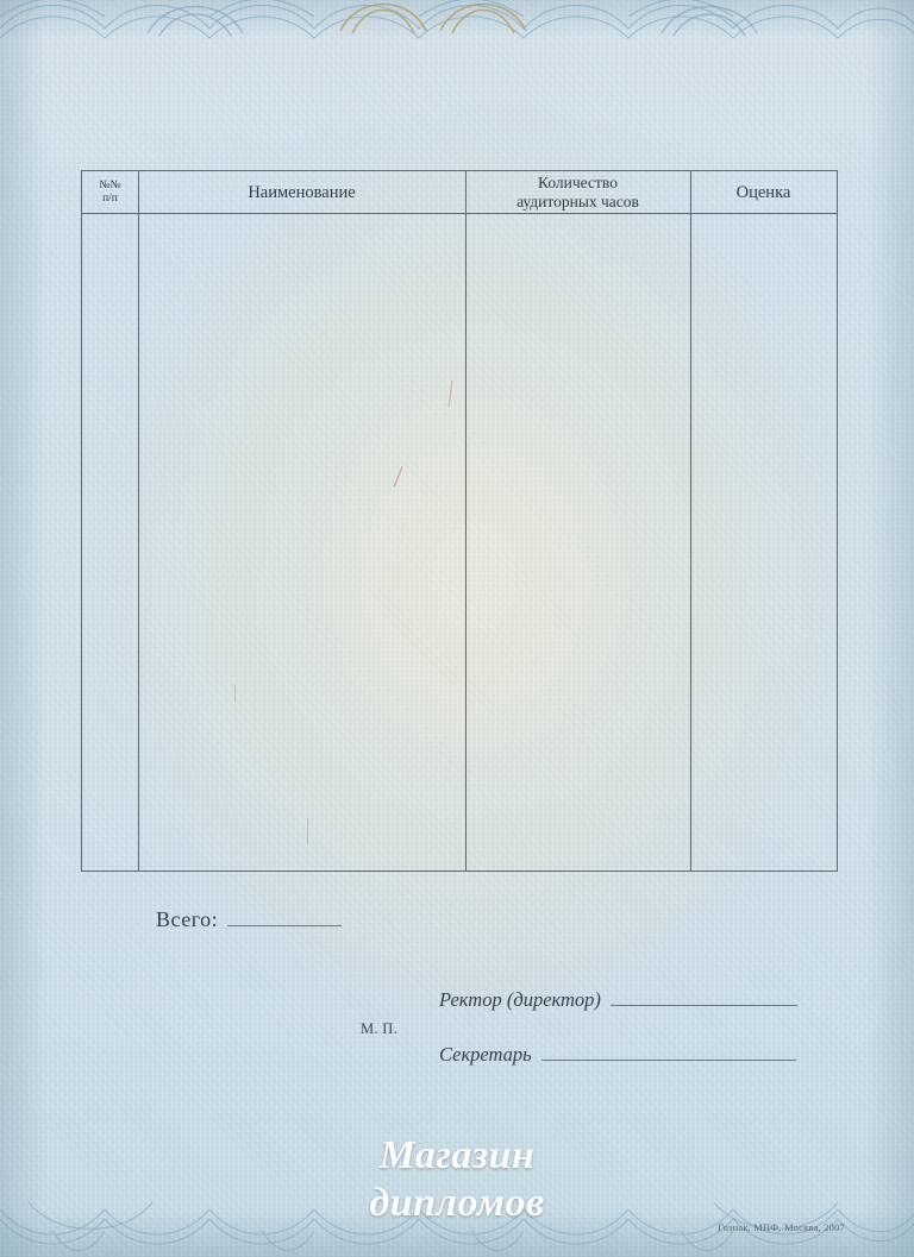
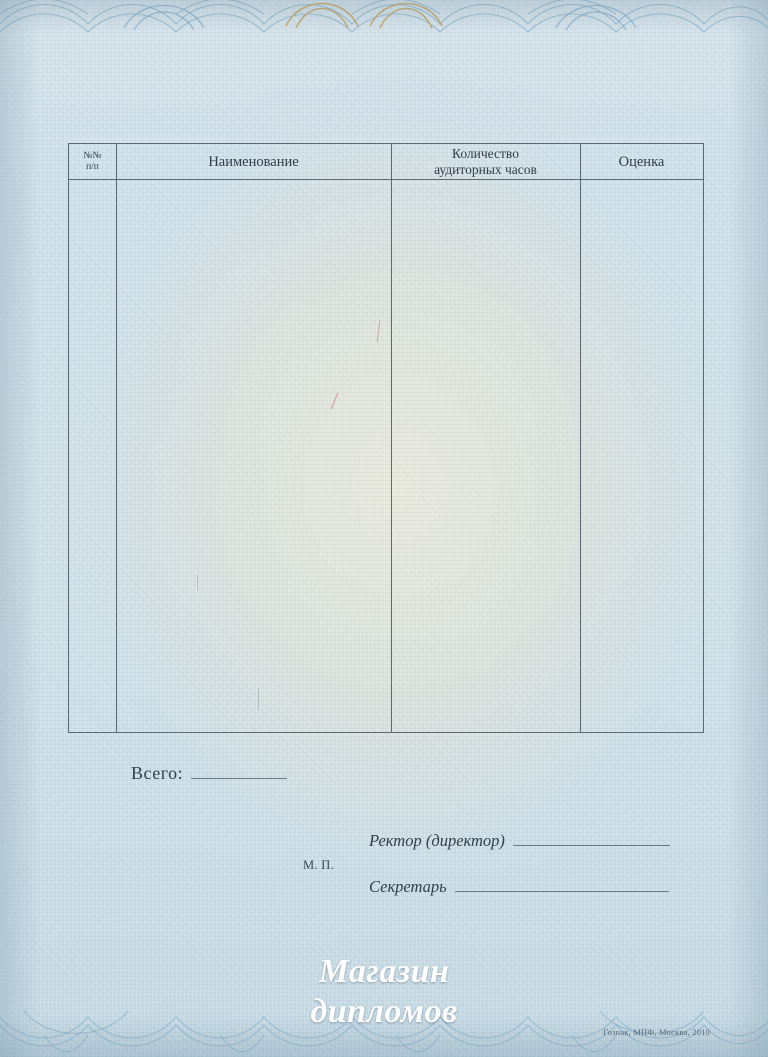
  №№
  п/п
  Наименование
  Количество
  аудиторных часов
  Оценка
  Всего:
  М. П.
  Ректор (директор)
  Секретарь
  Магазин
  дипломов
- Гознак, МПФ, Москва, 2007
+ Гознак, МПФ, Москва, 2010
